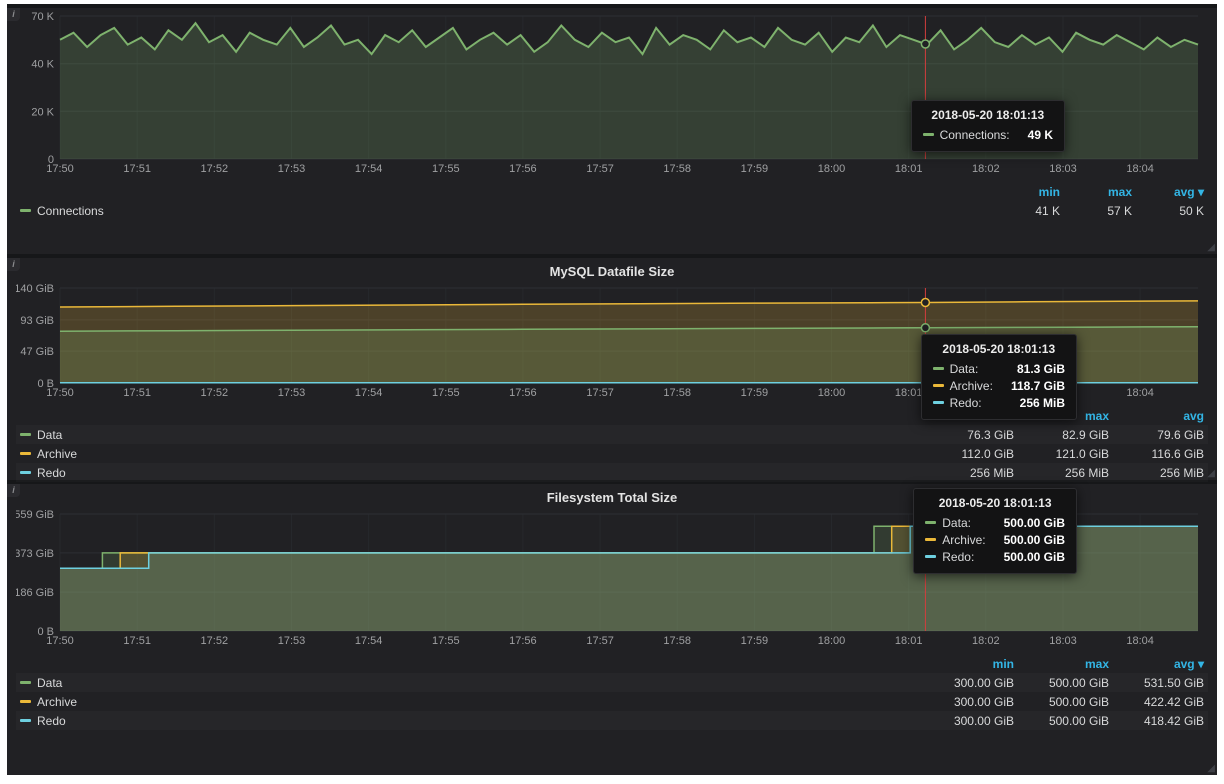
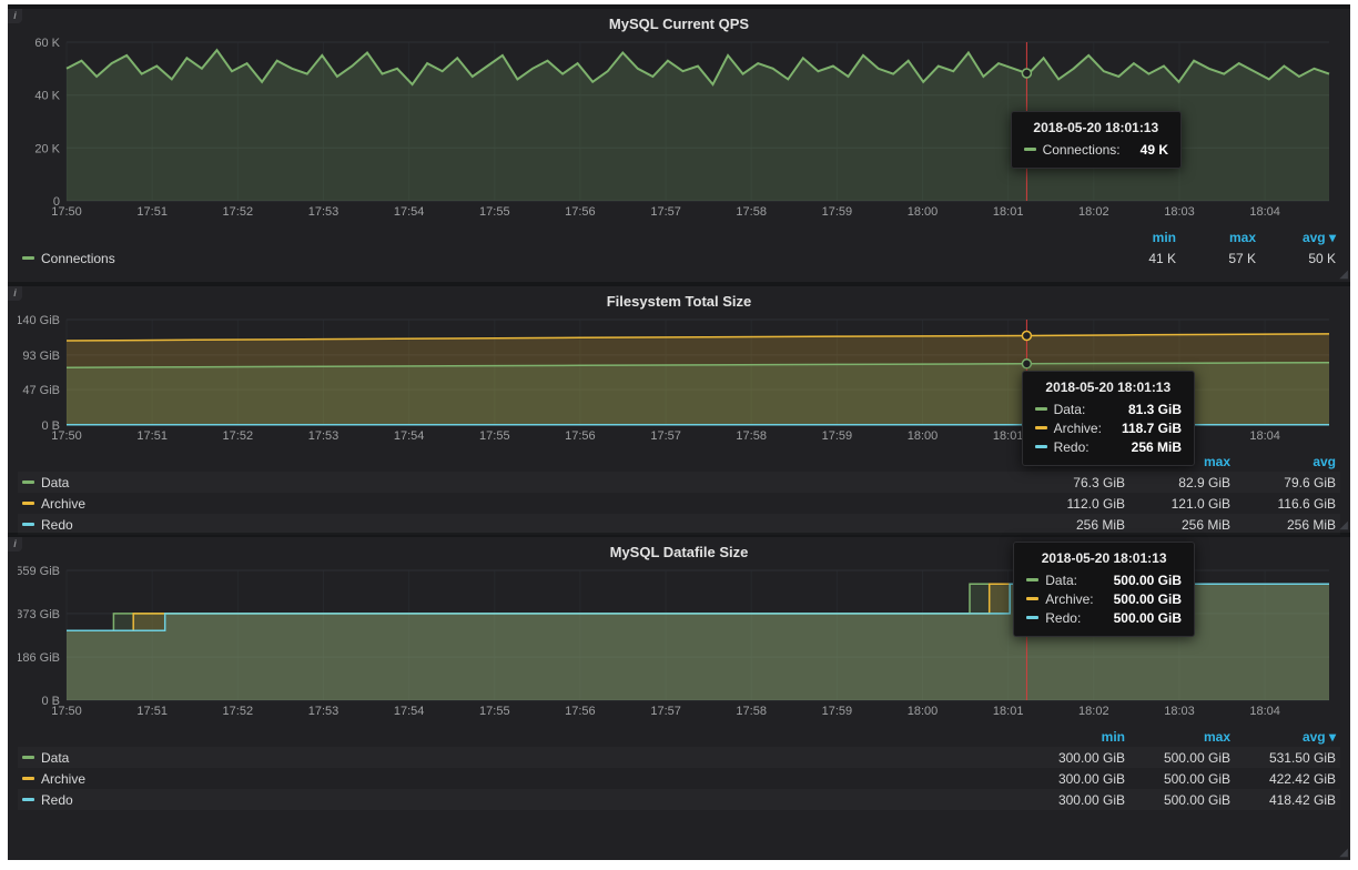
  i
+ MySQL Current QPS
  17:50
  17:51
  17:52
  17:53
  17:54
  17:55
  17:56
  17:57
  17:58
  17:59
  18:00
  18:01
  18:02
  18:03
  18:04
  0
  20 K
  40 K
- 70 K
+ 60 K
  min
  max
  avg ▾
  Connections
  41 K
  57 K
  50 K
  ◢
  2018-05-20 18:01:13
  Connections:
  49 K
  i
- MySQL Datafile Size
+ Filesystem Total Size
  17:50
  17:51
  17:52
  17:53
  17:54
  17:55
  17:56
  17:57
  17:58
  17:59
  18:00
  18:01
  18:04
  0 B
  47 GiB
  93 GiB
  140 GiB
  max
  avg
  Data
  76.3 GiB
  82.9 GiB
  79.6 GiB
  Archive
  112.0 GiB
  121.0 GiB
  116.6 GiB
  Redo
  256 MiB
  256 MiB
  256 MiB
  ◢
  2018-05-20 18:01:13
  Data:
  81.3 GiB
  Archive:
  118.7 GiB
  Redo:
  256 MiB
  i
- Filesystem Total Size
+ MySQL Datafile Size
  17:50
  17:51
  17:52
  17:53
  17:54
  17:55
  17:56
  17:57
  17:58
  17:59
  18:00
  18:01
  18:02
  18:03
  18:04
  0 B
  186 GiB
  373 GiB
  559 GiB
  min
  max
  avg ▾
  Data
  300.00 GiB
  500.00 GiB
  531.50 GiB
  Archive
  300.00 GiB
  500.00 GiB
  422.42 GiB
  Redo
  300.00 GiB
  500.00 GiB
  418.42 GiB
  ◢
  2018-05-20 18:01:13
  Data:
  500.00 GiB
  Archive:
  500.00 GiB
  Redo:
  500.00 GiB
